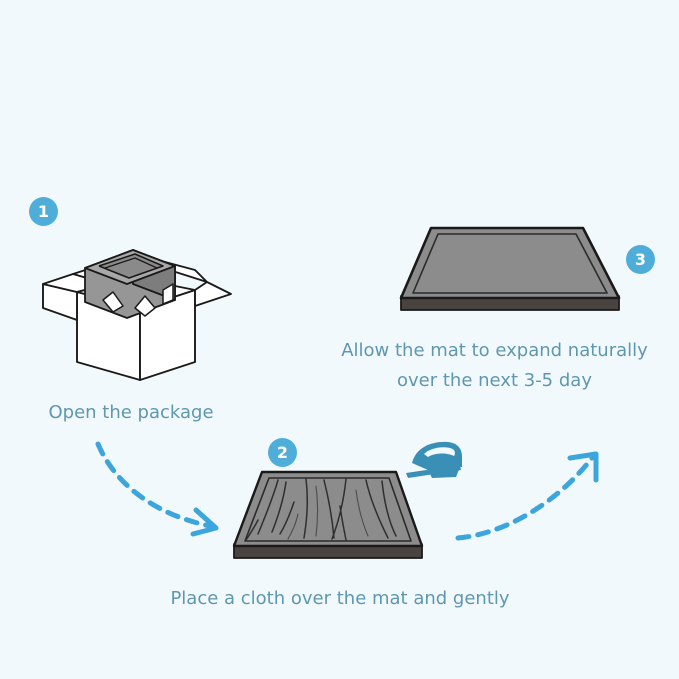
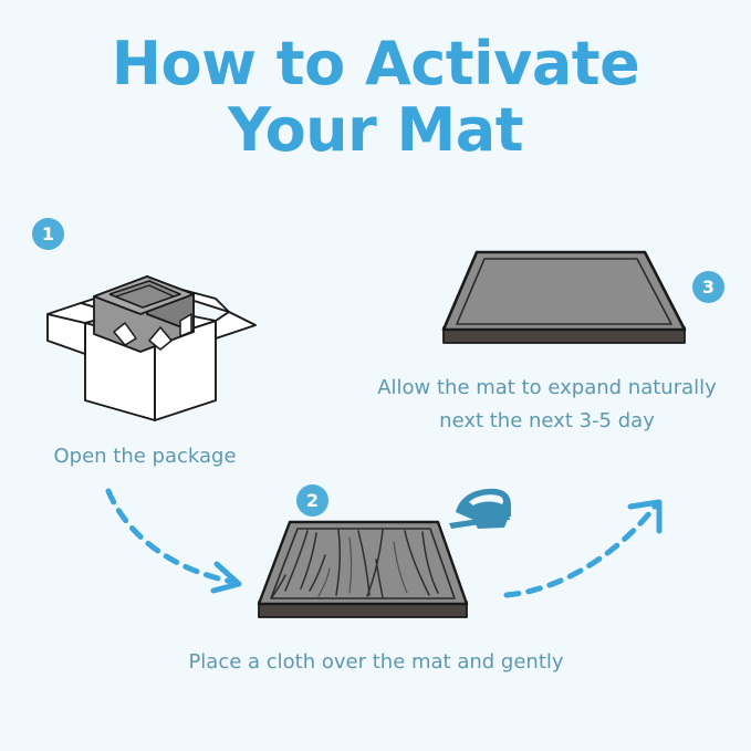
+ How to Activate
+ Your Mat
  1
  Open the package
  2
  Place a cloth over the mat and gently
  3
  Allow the mat to expand naturally
- over the next 3-5 day
+ next the next 3-5 day
